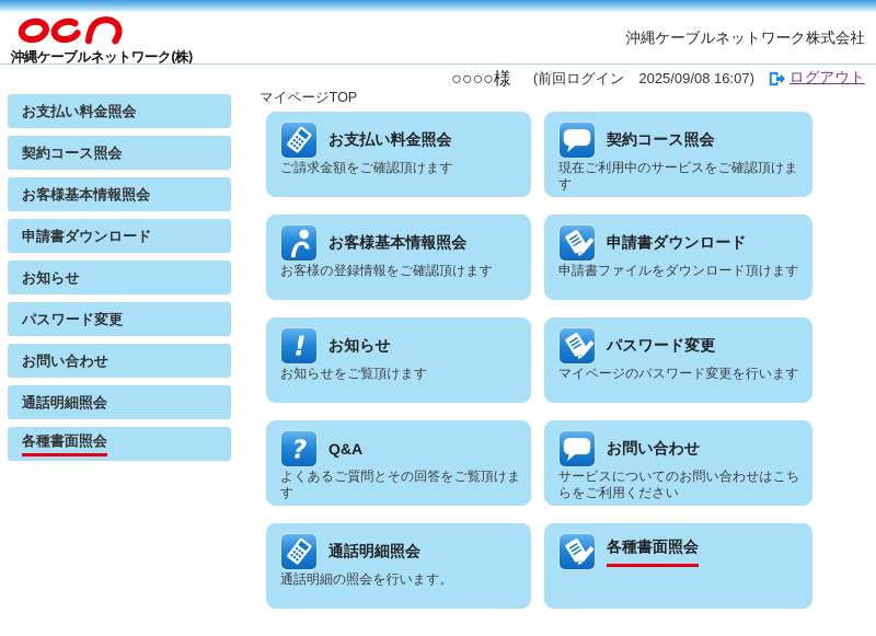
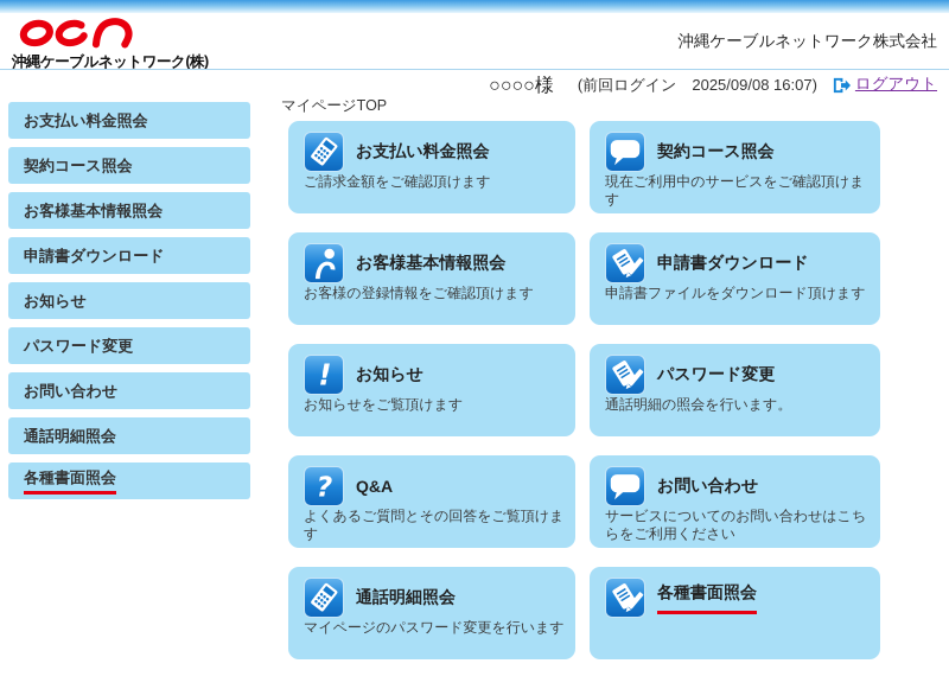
  沖縄ケーブルネットワーク(株)
  沖縄ケーブルネットワーク株式会社
  ○○○○様
  (前回ログイン 2025/09/08 16:07)
  ログアウト
  マイページTOP
  お支払い料金照会
  契約コース照会
  お客様基本情報照会
  申請書ダウンロード
  お知らせ
  パスワード変更
  お問い合わせ
  通話明細照会
  各種書面照会
  お支払い料金照会
  ご請求金額をご確認頂けます
  契約コース照会
  現在ご利用中のサービスをご確認頂けます
  お客様基本情報照会
  お客様の登録情報をご確認頂けます
  申請書ダウンロード
  申請書ファイルをダウンロード頂けます
  !
  お知らせ
  お知らせをご覧頂けます
  パスワード変更
- マイページのパスワード変更を行います
+ 通話明細の照会を行います。
  ?
  Q&A
  よくあるご質問とその回答をご覧頂けます
  お問い合わせ
  サービスについてのお問い合わせはこちらをご利用ください
  通話明細照会
- 通話明細の照会を行います。
+ マイページのパスワード変更を行います
  各種書面照会
